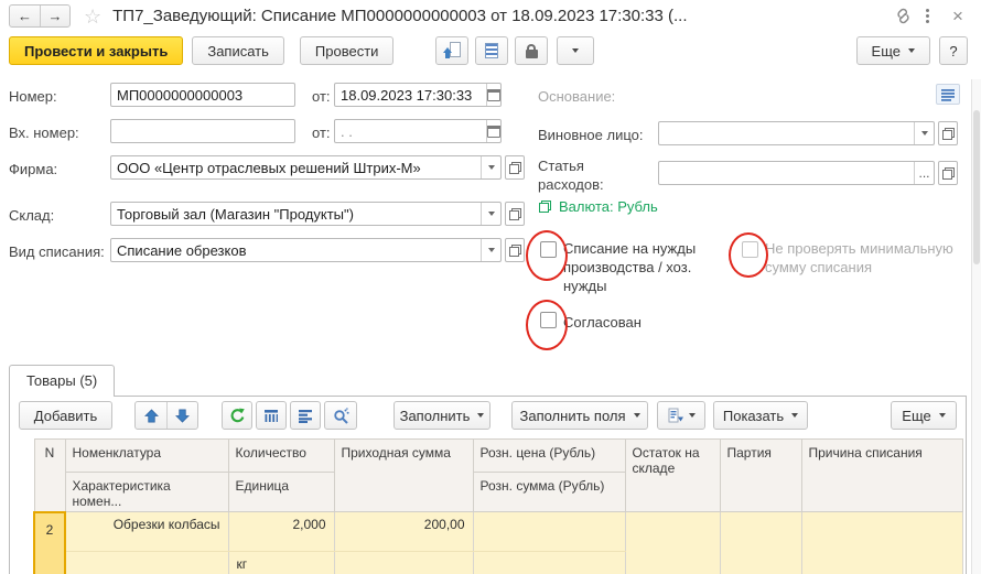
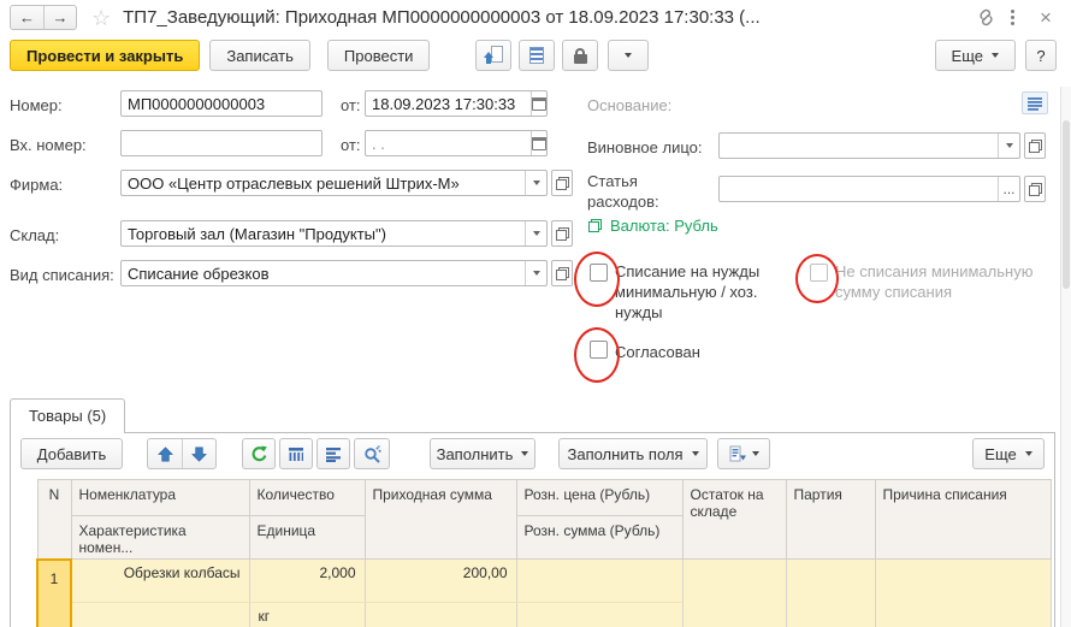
  ←
  →
  ☆
- ТП7_Заведующий: Списание МП0000000000003 от 18.09.2023 17:30:33 (...
+ ТП7_Заведующий: Приходная МП0000000000003 от 18.09.2023 17:30:33 (...
  ×
  Провести и закрыть
  Записать
  Провести
  Еще
  ?
  Номер:
  МП0000000000003
  от:
  18.09.2023 17:30:33
  Вх. номер:
  от:
  . .
  Фирма:
  ООО «Центр отраслевых решений Штрих-М»
  Склад:
  Торговый зал (Магазин "Продукты")
  Вид списания:
  Списание обрезков
  Основание:
  Виновное лицо:
  Статья расходов:
  ...
  Валюта: Рубль
- Списание на нужды производства / хоз. нужды
+ Списание на нужды минимальную / хоз. нужды
- Не проверять минимальную сумму списания
+ Не списания минимальную сумму списания
  Согласован
  Товары (5)
  Добавить
  Заполнить
  Заполнить поля
- Показать
  Еще
  N	Номенклатура	Количество	Приходная сумма	Розн. цена (Рубль)	Остаток на складе	Партия	Причина списания
  Характеристика номен...	Единица	Розн. сумма (Рубль)
- 2	Обрезки колбасы	2,000	200,00
+ 1	Обрезки колбасы	2,000	200,00
  	кг
